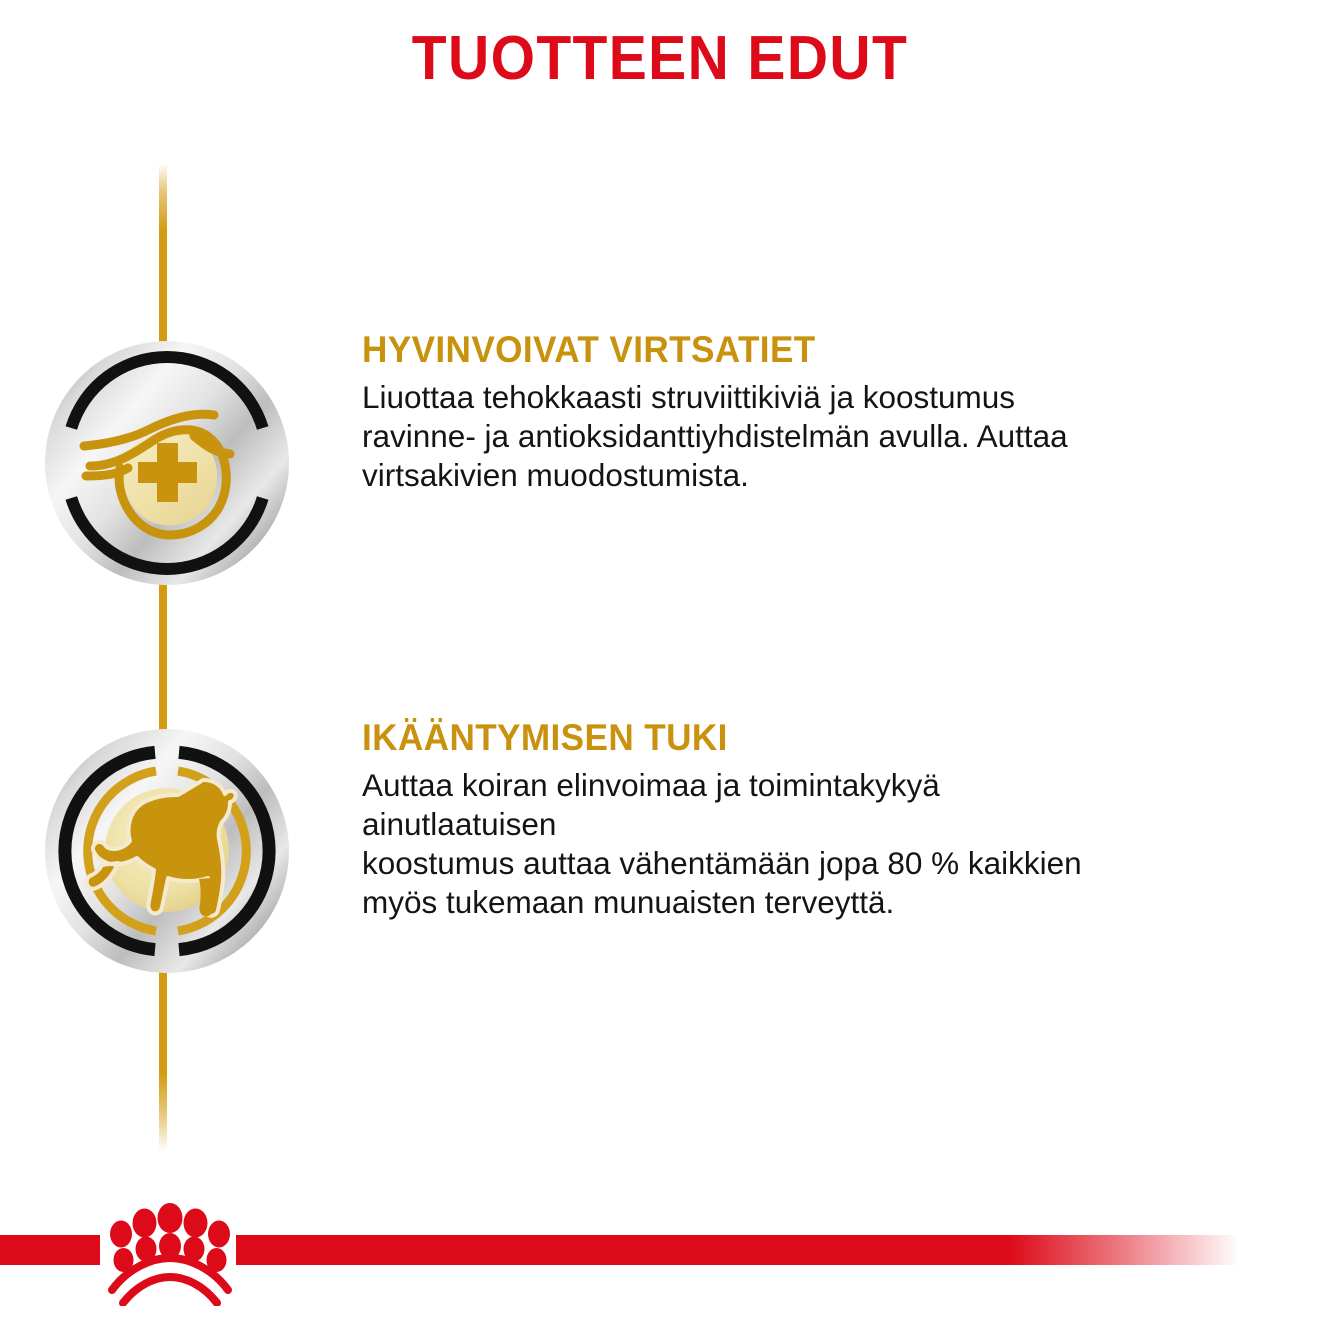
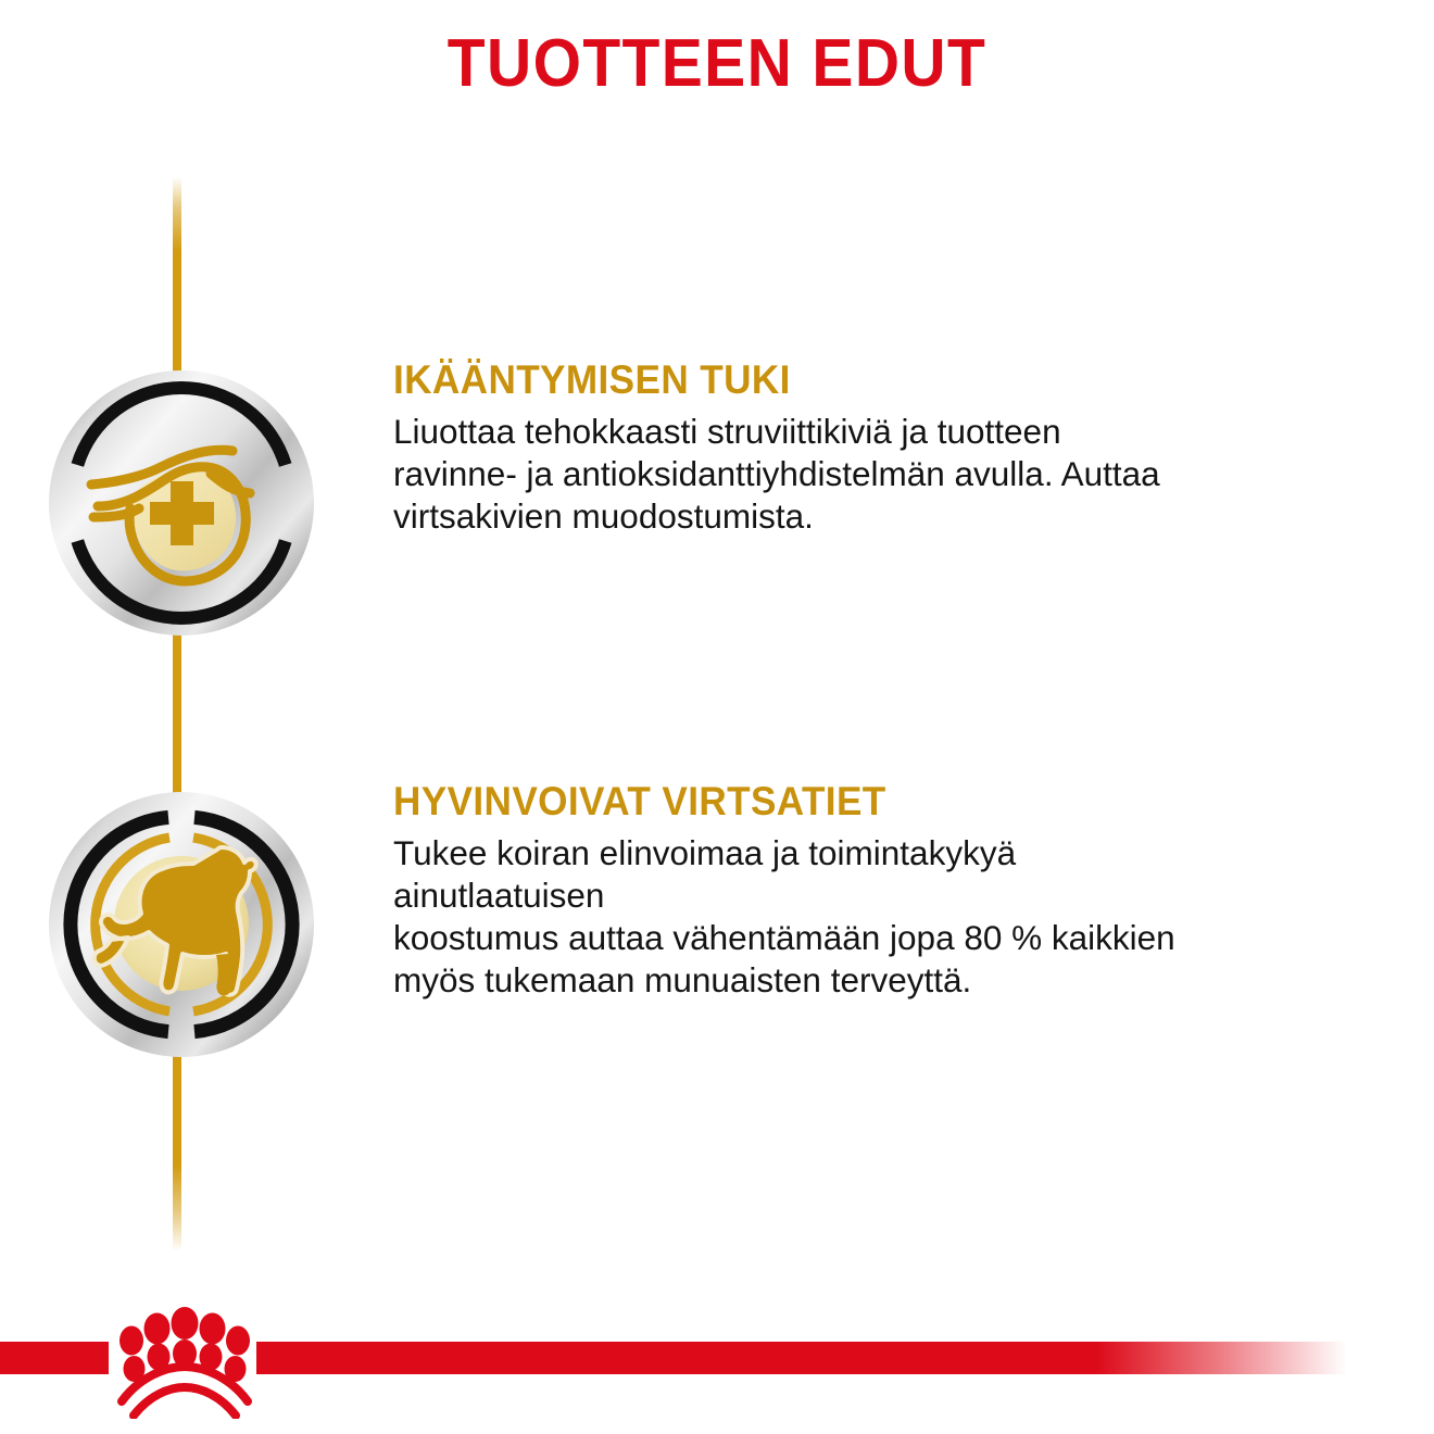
  TUOTTEEN EDUT
- HYVINVOIVAT VIRTSATIET
+ IKÄÄNTYMISEN TUKI
- Liuottaa tehokkaasti struviittikiviä ja koostumus
+ Liuottaa tehokkaasti struviittikiviä ja tuotteen
  ravinne- ja antioksidanttiyhdistelmän avulla. Auttaa
  virtsakivien muodostumista.
- IKÄÄNTYMISEN TUKI
+ HYVINVOIVAT VIRTSATIET
- Auttaa koiran elinvoimaa ja toimintakykyä
+ Tukee koiran elinvoimaa ja toimintakykyä
  ainutlaatuisen
  koostumus auttaa vähentämään jopa 80 % kaikkien
  myös tukemaan munuaisten terveyttä.
